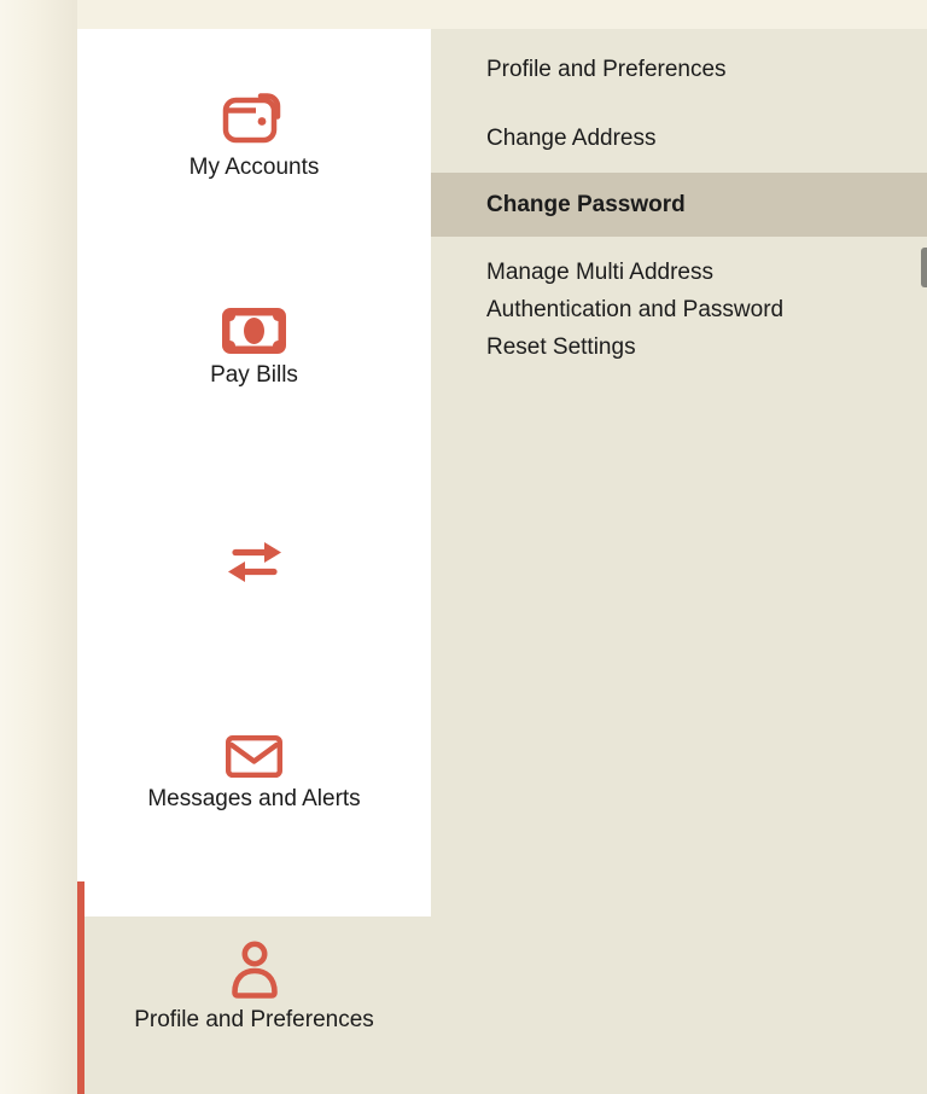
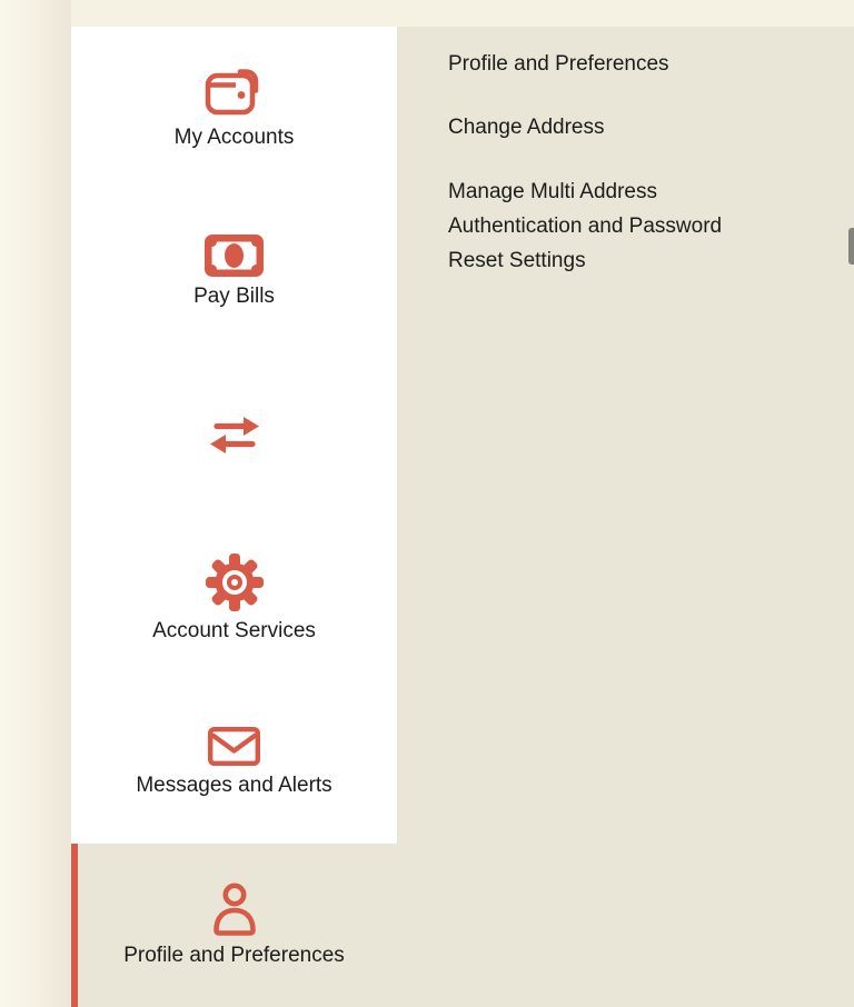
  My Accounts
  Pay Bills
+ Account Services
  Messages and Alerts
  Profile and Preferences
  Profile and Preferences
  Change Address
- Change Password
  Manage Multi Address Authentication and Password Reset Settings
